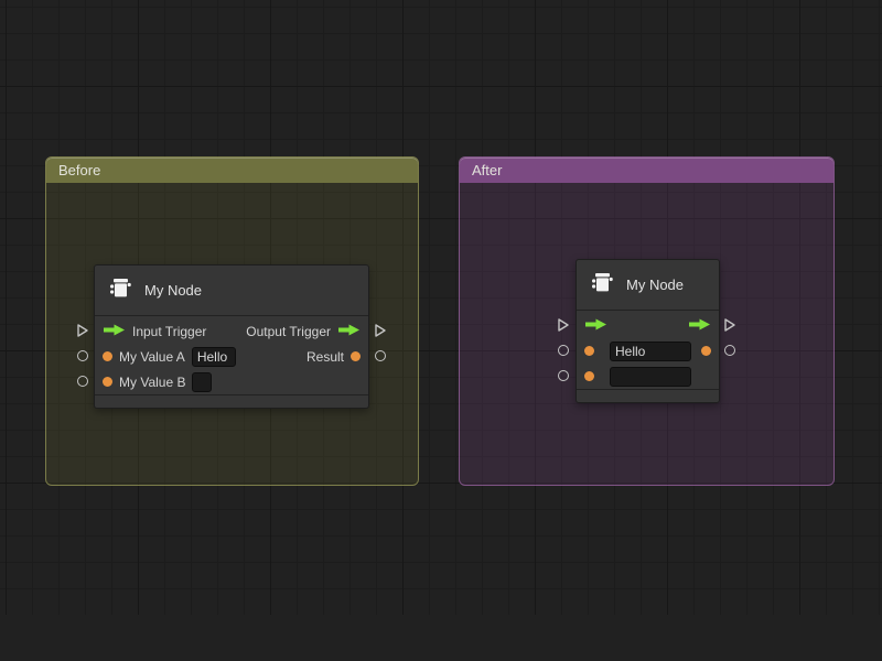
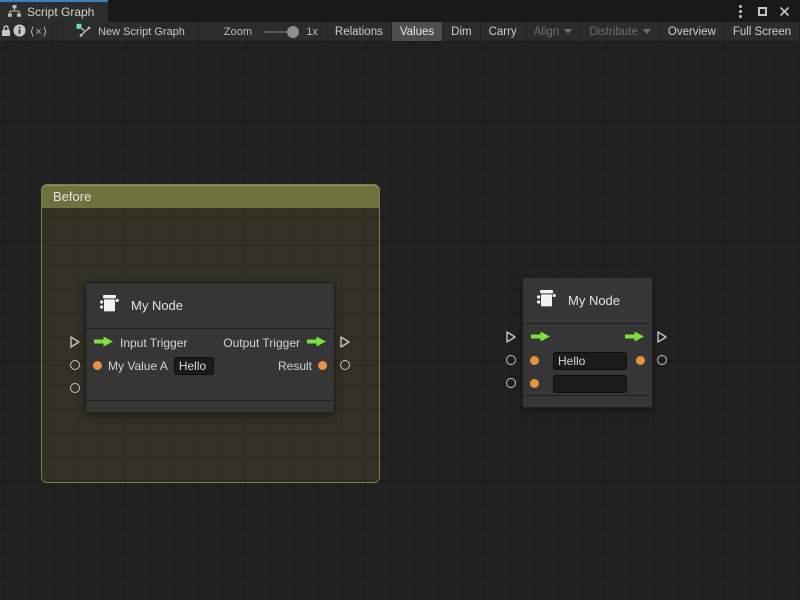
+ Script Graph
+ ⟨×⟩
+ New Script Graph
+ Zoom
+ 1x
+ Relations
+ Values
+ Dim
+ Carry
+ Align
+ Distribute
+ Overview
+ Full Screen
  Before
- After
  My Node
  Input Trigger
  Output Trigger
  My Value A
  Hello
  Result
- My Value B
  My Node
  Hello
